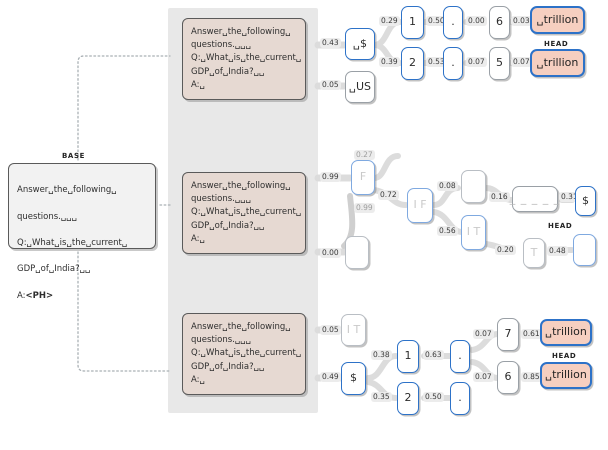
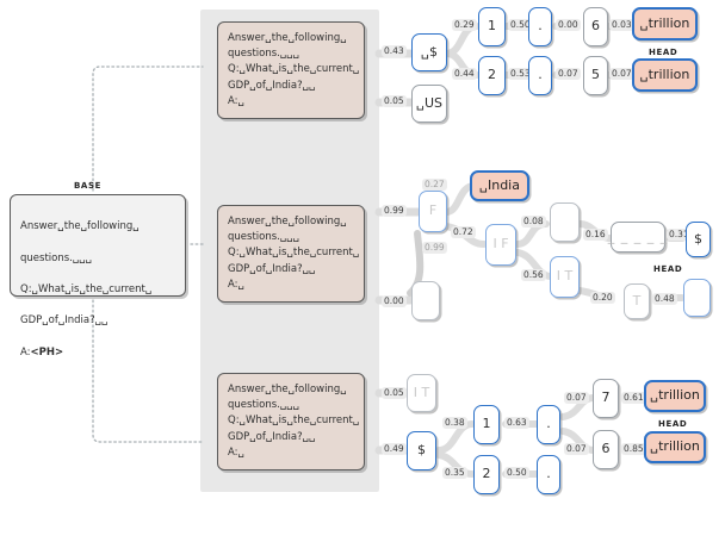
  BASE
  Answer␣the␣following␣
  questions.␣␣␣
  Q:␣What␣is␣the␣current␣
  GDP␣of␣India?␣␣
  A:<PH>
  Answer␣the␣following␣
  questions.␣␣␣
  Q:␣What␣is␣the␣current␣
  GDP␣of␣India?␣␣
  A:␣
  Answer␣the␣following␣
  questions.␣␣␣
  Q:␣What␣is␣the␣current␣
  GDP␣of␣India?␣␣
  A:␣
  Answer␣the␣following␣
  questions.␣␣␣
  Q:␣What␣is␣the␣current␣
  GDP␣of␣India?␣␣
  A:␣
  0.43
  0.05
  ␣$
  ␣US
  0.29
- 0.39
+ 0.44
  1
  2
  0.5
  0.5
  .
  .
  0.00
  0.07
  6
  5
  0.03
  0.07
  ␣trillion
  HEAD
  ␣trillion
  0.99
  0.00
  F
  0.27
  0.99
+ ␣India
  0.72
  I F
  0.08
  0.56
  I T
  0.16
  0.20
  _ _ _ _ _
  T
  0.3
  0.48
  $
  HEAD
  0.05
  0.49
  I T
  $
  0.38
  0.35
  1
  2
  0.63
  0.50
  .
  .
  0.07
  0.07
  7
  6
  0.61
  0.85
  ␣trillion
  HEAD
  ␣trillion
